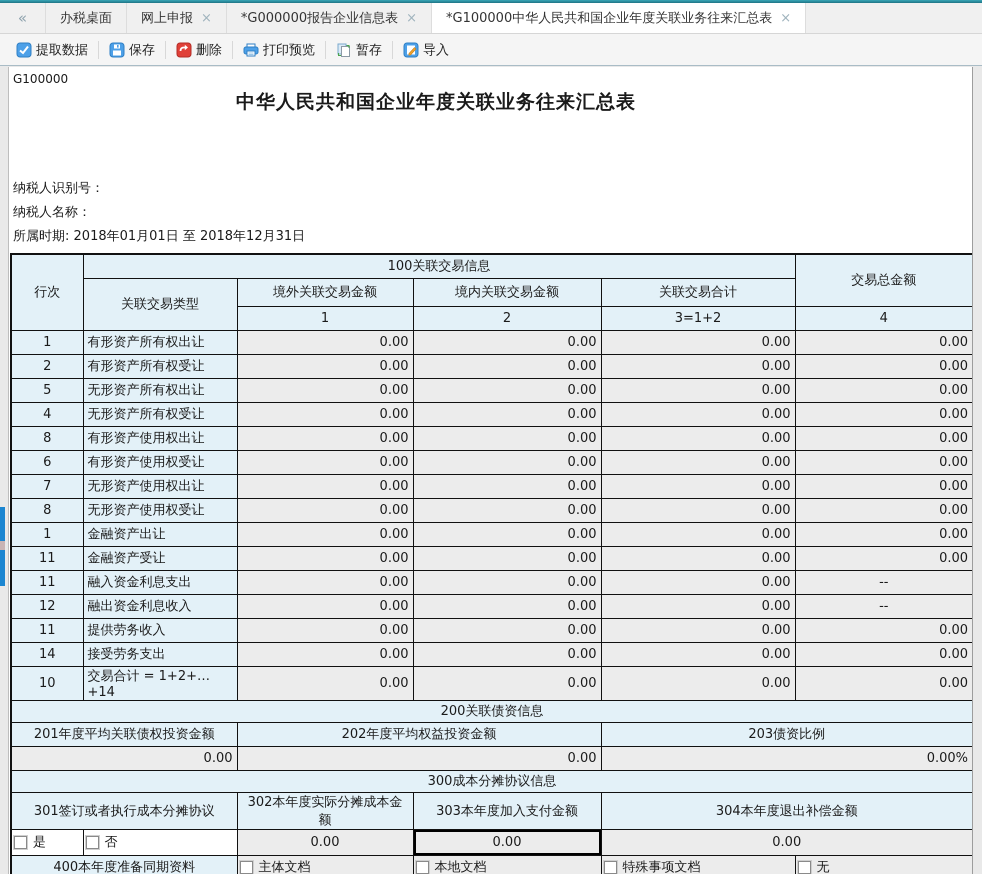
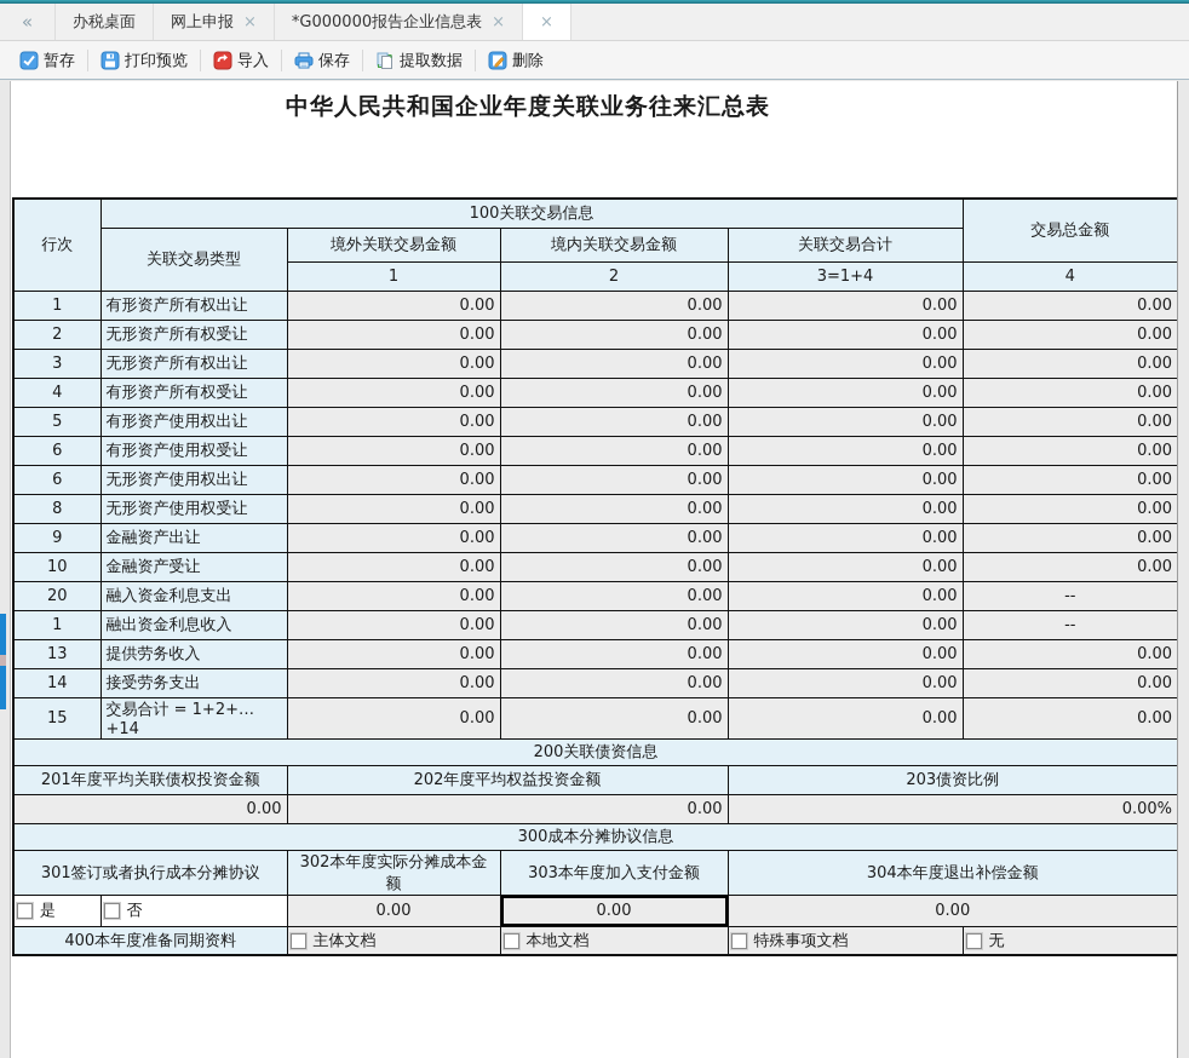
  «
  办税桌面
  网上申报
  ×
  *G000000报告企业信息表
  ×
- *G100000中华人民共和国企业年度关联业务往来汇总表
  ×
- 提取数据
+ 暂存
- 保存
+ 打印预览
- 删除
+ 导入
- 打印预览
+ 保存
- 暂存
+ 提取数据
- 导入
+ 删除
- G100000
  中华人民共和国企业年度关联业务往来汇总表
- 纳税人识别号：
- 纳税人名称：
- 所属时期: 2018年01月01日 至 2018年12月31日
  行次	100关联交易信息	交易总金额
  关联交易类型	境外关联交易金额	境内关联交易金额	关联交易合计
- 1	2	3=1+2	4
+ 1	2	3=1+4	4
  1	有形资产所有权出让	0.00	0.00	0.00	0.00
- 2	有形资产所有权受让	0.00	0.00	0.00	0.00
+ 2	无形资产所有权受让	0.00	0.00	0.00	0.00
- 5	无形资产所有权出让	0.00	0.00	0.00	0.00
+ 3	无形资产所有权出让	0.00	0.00	0.00	0.00
- 4	无形资产所有权受让	0.00	0.00	0.00	0.00
+ 4	有形资产所有权受让	0.00	0.00	0.00	0.00
- 8	有形资产使用权出让	0.00	0.00	0.00	0.00
+ 5	有形资产使用权出让	0.00	0.00	0.00	0.00
  6	有形资产使用权受让	0.00	0.00	0.00	0.00
- 7	无形资产使用权出让	0.00	0.00	0.00	0.00
+ 6	无形资产使用权出让	0.00	0.00	0.00	0.00
  8	无形资产使用权受让	0.00	0.00	0.00	0.00
- 1	金融资产出让	0.00	0.00	0.00	0.00
+ 9	金融资产出让	0.00	0.00	0.00	0.00
- 11	金融资产受让	0.00	0.00	0.00	0.00
+ 10	金融资产受让	0.00	0.00	0.00	0.00
- 11	融入资金利息支出	0.00	0.00	0.00	--
+ 20	融入资金利息支出	0.00	0.00	0.00	--
- 12	融出资金利息收入	0.00	0.00	0.00	--
+ 1	融出资金利息收入	0.00	0.00	0.00	--
- 11	提供劳务收入	0.00	0.00	0.00	0.00
+ 13	提供劳务收入	0.00	0.00	0.00	0.00
  14	接受劳务支出	0.00	0.00	0.00	0.00
- 10	交易合计 = 1+2+…+14	0.00	0.00	0.00	0.00
+ 15	交易合计 = 1+2+…+14	0.00	0.00	0.00	0.00
  200关联债资信息
  201年度平均关联债权投资金额	202年度平均权益投资金额	203债资比例
  0.00	0.00	0.00%
  300成本分摊协议信息
  301签订或者执行成本分摊协议	302本年度实际分摊成本金额	303本年度加入支付金额	304本年度退出补偿金额
  是	否	0.00	0.00	0.00
  400本年度准备同期资料	主体文档	本地文档	特殊事项文档	无
